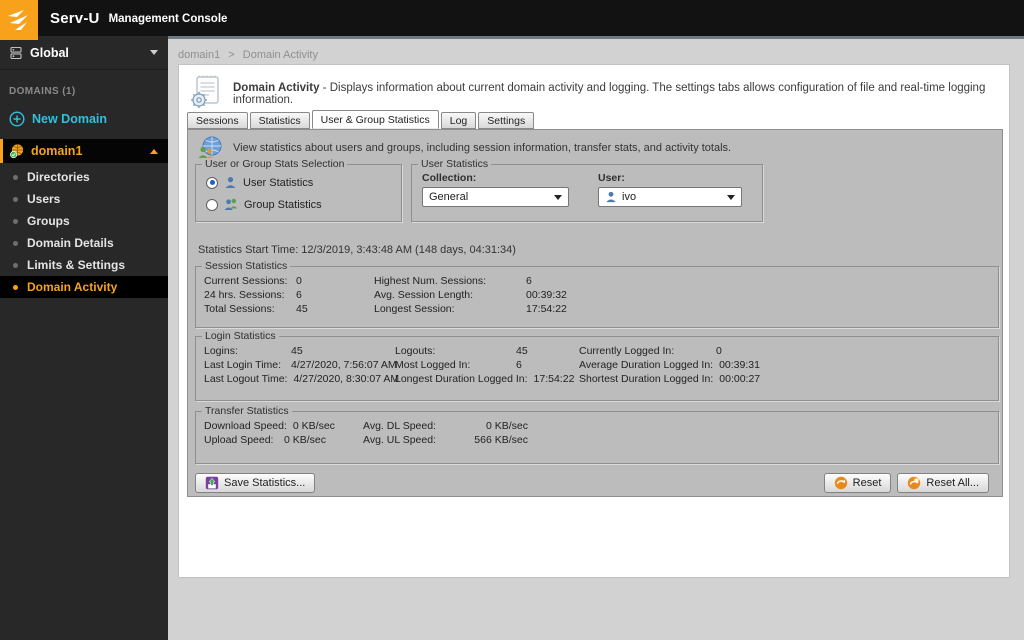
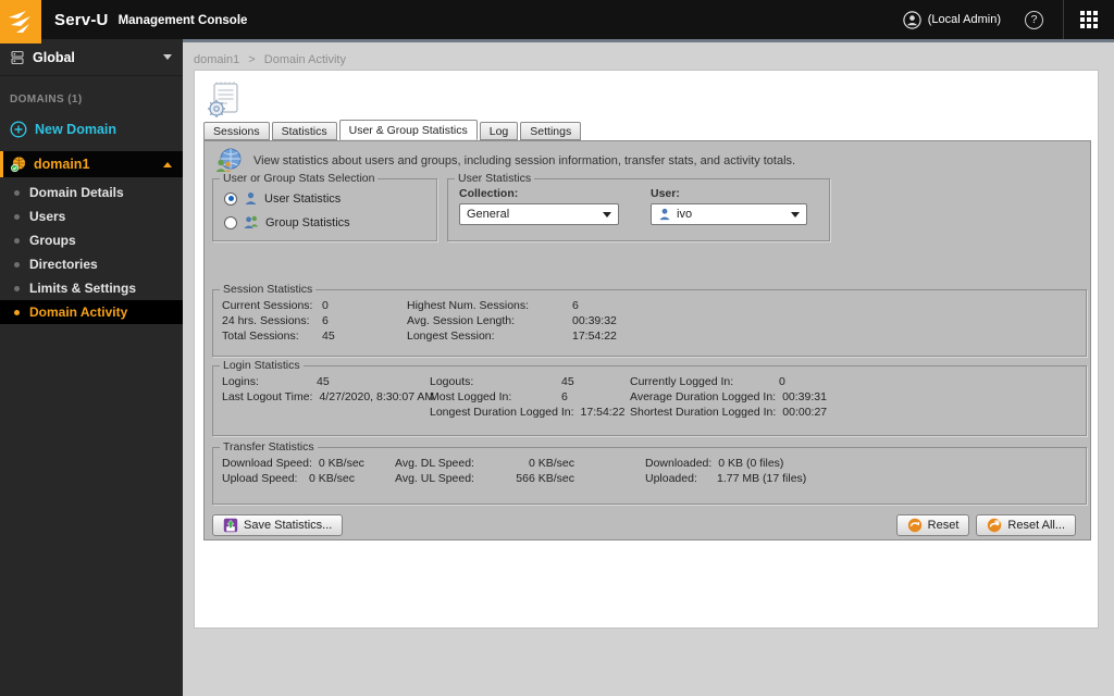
  Serv-U
  Management Console
+ (Local Admin)
+ ?
  Global
  DOMAINS (1)
  New Domain
  domain1
- Directories
+ Domain Details
  Users
  Groups
- Domain Details
+ Directories
  Limits & Settings
  Domain Activity
  domain1 > Domain Activity
- Domain Activity - Displays information about current domain activity and logging. The settings tabs allows configuration of file and real-time logging information.
  Sessions
  Statistics
  User & Group Statistics
  Log
  Settings
  View statistics about users and groups, including session information, transfer stats, and activity totals.
  User or Group Stats Selection
  User Statistics
  Group Statistics
  User Statistics
  Collection:
  General
  User:
  ivo
- Statistics Start Time: 12/3/2019, 3:43:48 AM (148 days, 04:31:34)
  Session Statistics
  Current Sessions:
  0
  24 hrs. Sessions:
  6
  Total Sessions:
  45
  Highest Num. Sessions:
  6
  Avg. Session Length:
  00:39:32
  Longest Session:
  17:54:22
  Login Statistics
  Logins:
  45
- Last Login Time:
- 4/27/2020, 7:56:07 AM
  Last Logout Time:
  4/27/2020, 8:30:07 AM
  Logouts:
  45
  Most Logged In:
  6
  Longest Duration Logged In:
  17:54:22
  Currently Logged In:
  0
  Average Duration Logged In:
  00:39:31
  Shortest Duration Logged In:
  00:00:27
  Transfer Statistics
  Download Speed:
  0 KB/sec
  Upload Speed:
  0 KB/sec
  Avg. DL Speed:
  0 KB/sec
  Avg. UL Speed:
  566 KB/sec
+ Downloaded:
+ 0 KB (0 files)
+ Uploaded:
+ 1.77 MB (17 files)
  Save Statistics...
  Reset
  Reset All...
